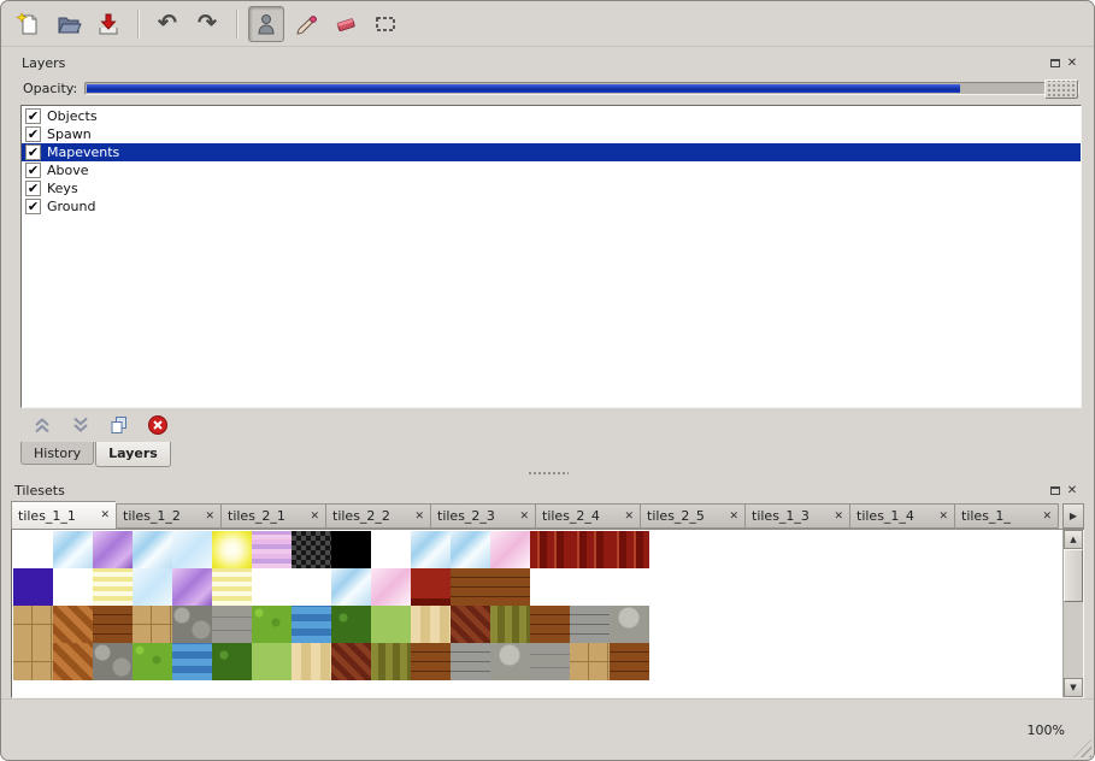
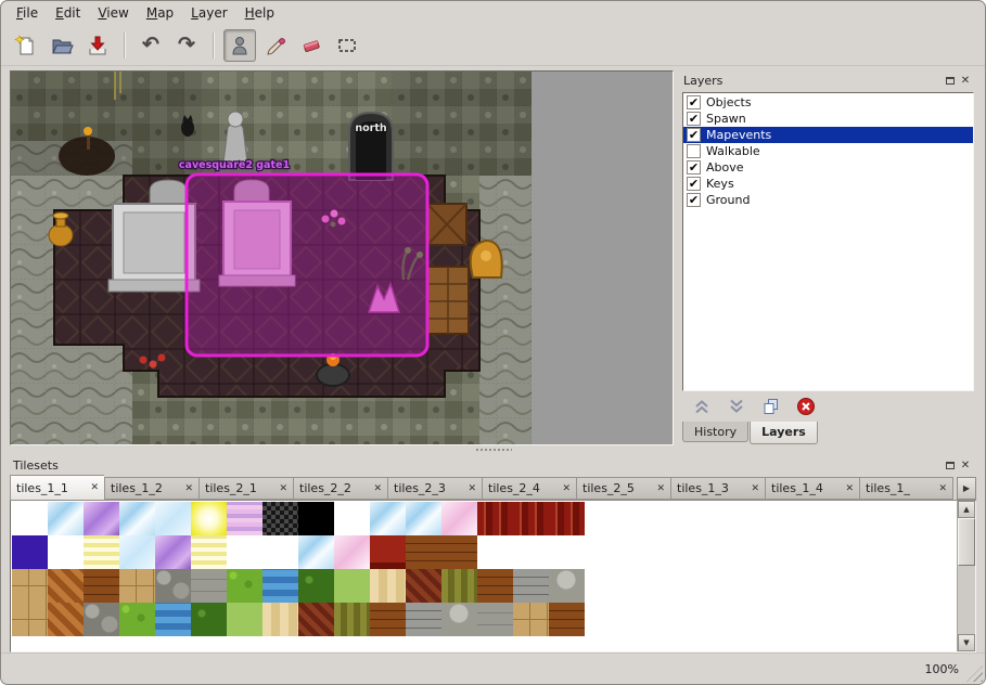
+ File
+ Edit
+ View
+ Map
+ Layer
+ Help
  ↶
  ↷
+ cavesquare2 gate1
+ north
  Layers
  ✕
- Opacity:
  ✔
  Objects
  ✔
  Spawn
  ✔
  Mapevents
+ Walkable
  ✔
  Above
  ✔
  Keys
  ✔
  Ground
  History
  Layers
  Tilesets
  ✕
  tiles_1_1
  ✕
  tiles_1_2
  ✕
  tiles_2_1
  ✕
  tiles_2_2
  ✕
  tiles_2_3
  ✕
  tiles_2_4
  ✕
  tiles_2_5
  ✕
  tiles_1_3
  ✕
  tiles_1_4
  ✕
  tiles_1_
  ✕
  ▶
  ▲
  ▼
  100%
